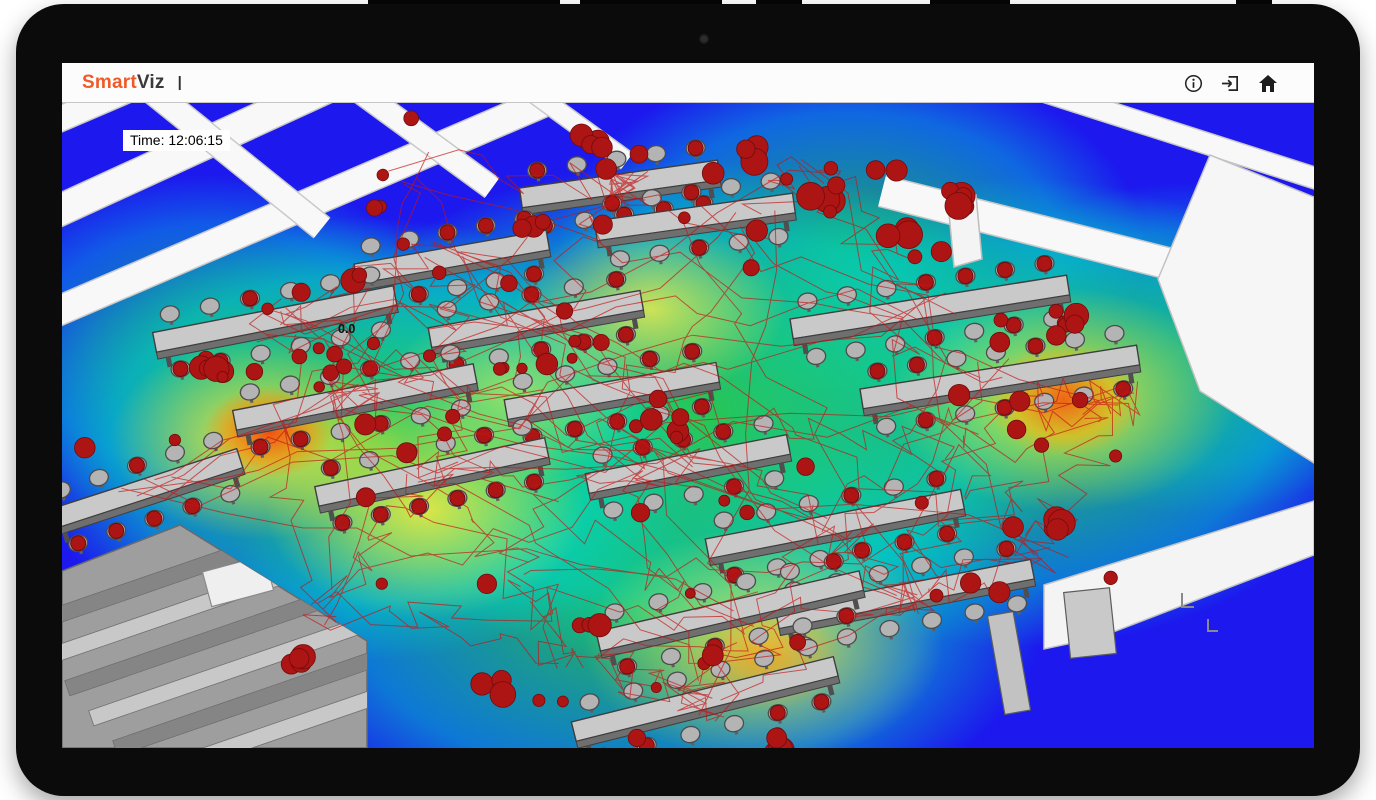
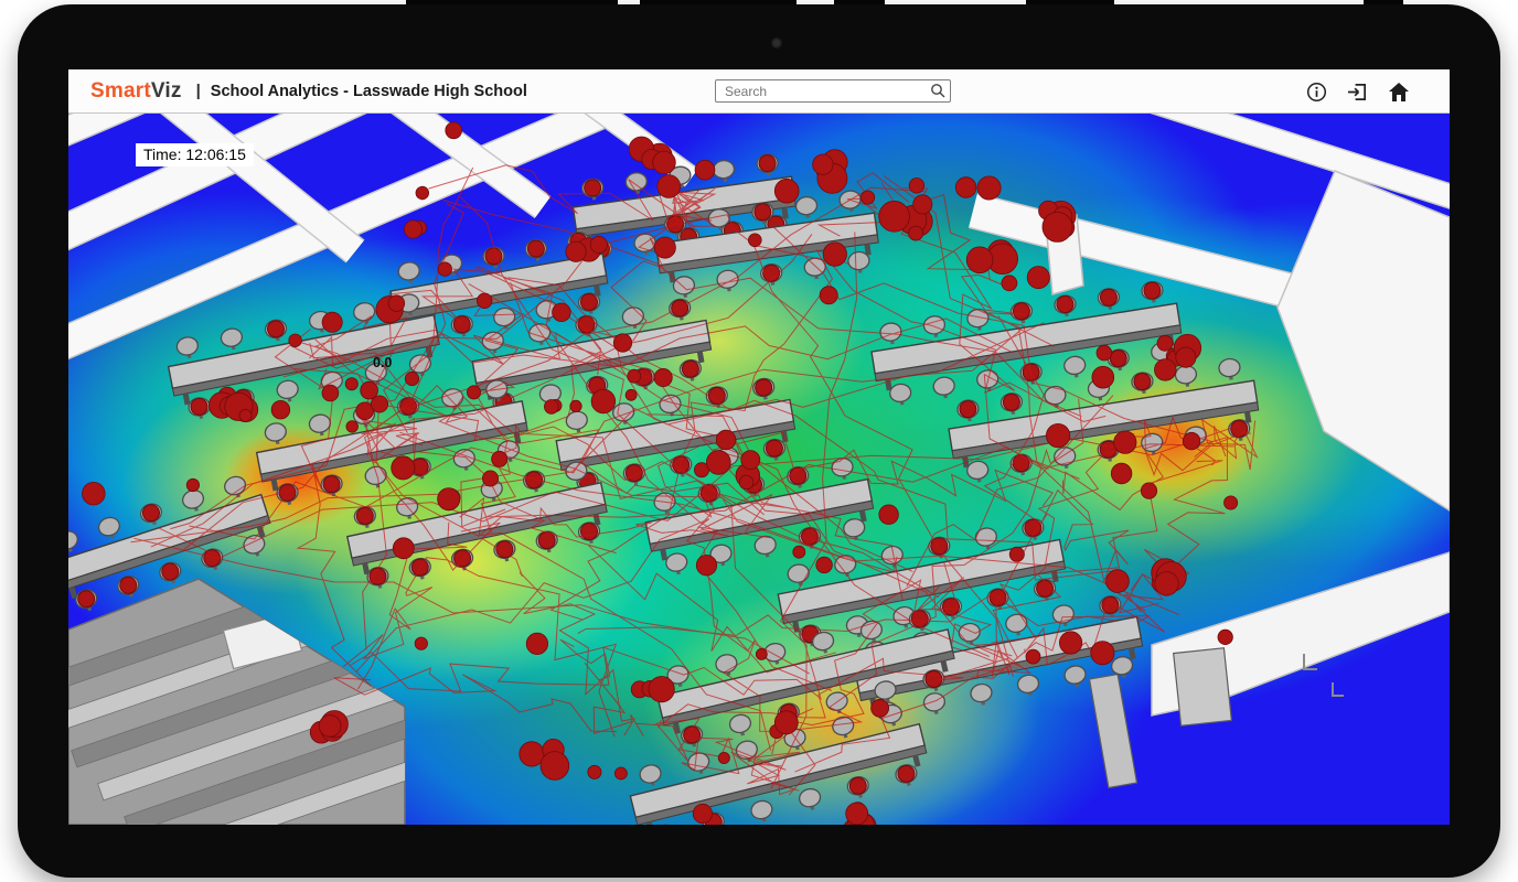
  SmartViz
  |
+ School Analytics - Lasswade High School
+ Search
  Time: 12:06:15
  0.0
